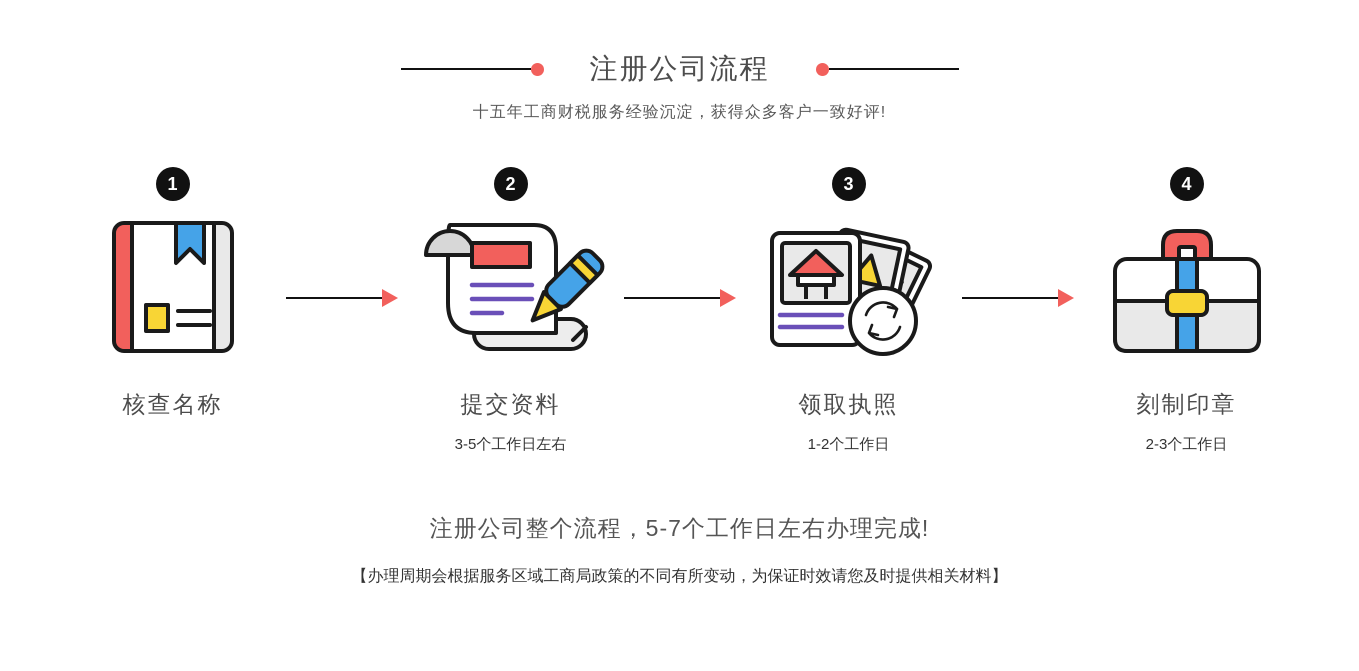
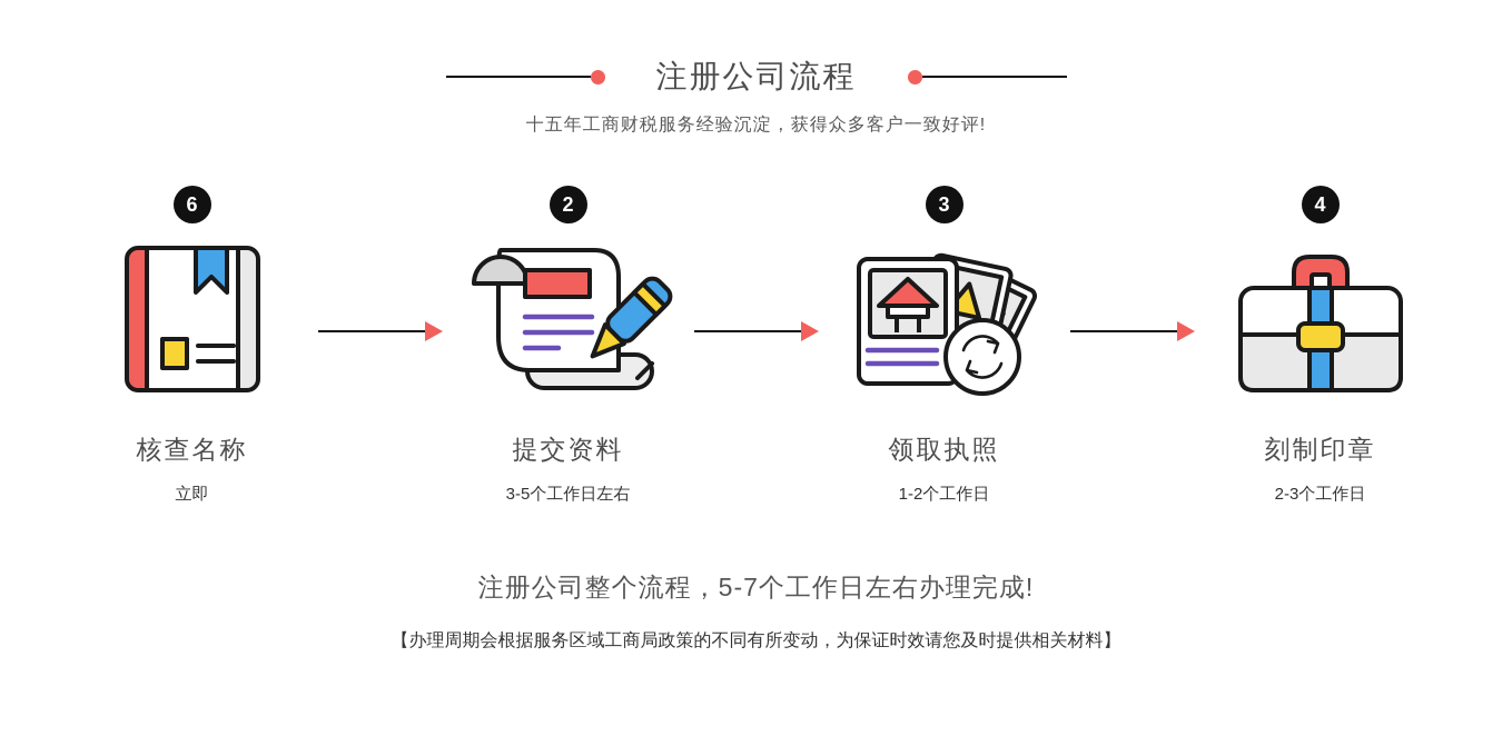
  注册公司流程
  十五年工商财税服务经验沉淀，获得众多客户一致好评!
- 1
+ 6
  核查名称
+ 立即
  2
  提交资料
  3-5个工作日左右
  3
  领取执照
  1-2个工作日
  4
  刻制印章
  2-3个工作日
  注册公司整个流程，5-7个工作日左右办理完成!
  【办理周期会根据服务区域工商局政策的不同有所变动，为保证时效请您及时提供相关材料】
